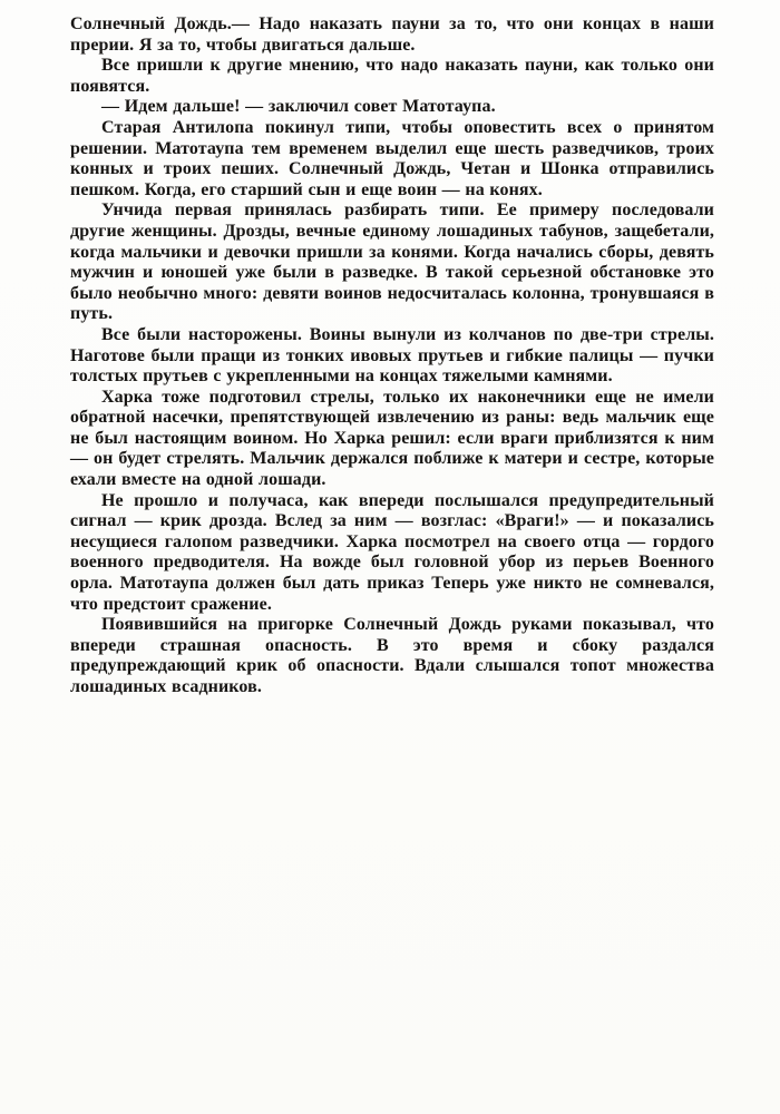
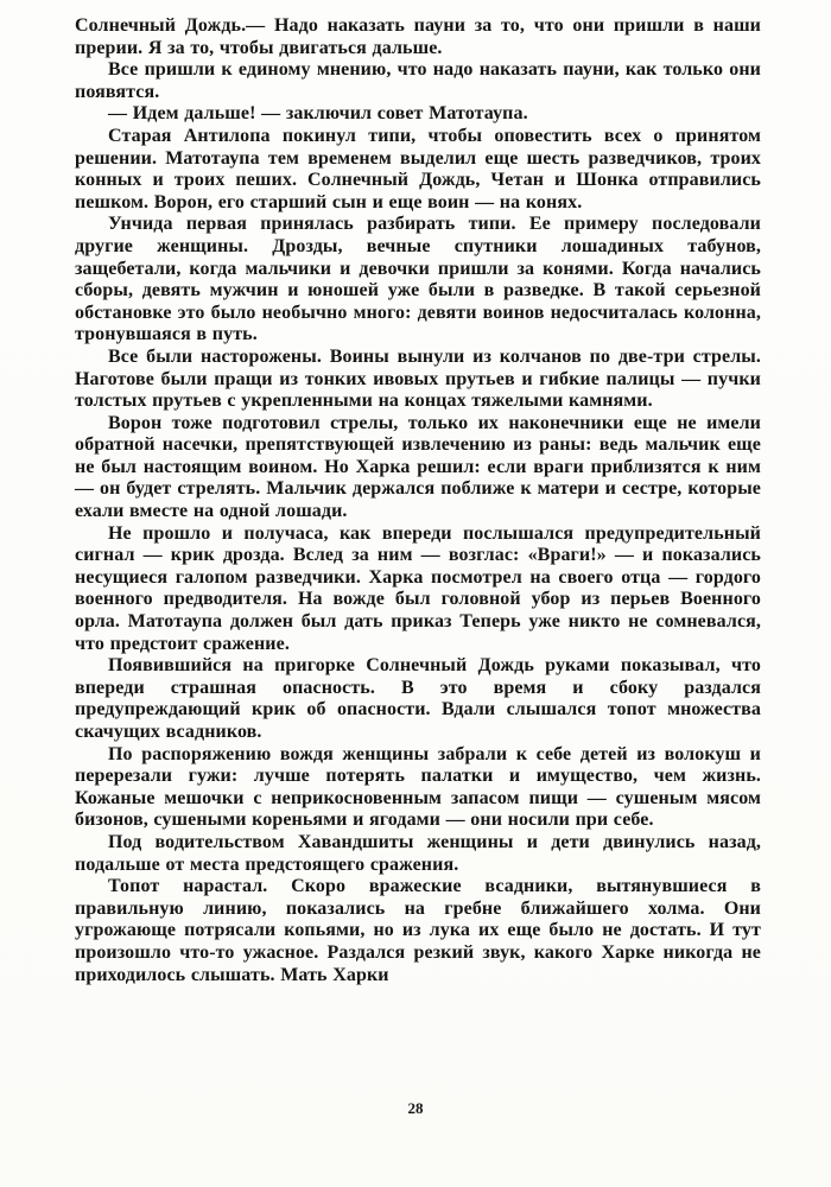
- Солнечный Дождь.— Надо наказать пауни за то, что они концах в наши прерии. Я за то, чтобы двигаться дальше.
+ Солнечный Дождь.— Надо наказать пауни за то, что они пришли в наши прерии. Я за то, чтобы двигаться дальше.
- Все пришли к другие мнению, что надо наказать пауни, как только они появятся.
+ Все пришли к единому мнению, что надо наказать пауни, как только они появятся.
  — Идем дальше! — заключил совет Матотаупа.
- Старая Антилопа покинул типи, чтобы оповестить всех о принятом решении. Матотаупа тем временем выделил еще шесть разведчиков, троих конных и троих пеших. Солнечный Дождь, Четан и Шонка отправились пешком. Когда, его старший сын и еще воин — на конях.
+ Старая Антилопа покинул типи, чтобы оповестить всех о принятом решении. Матотаупа тем временем выделил еще шесть разведчиков, троих конных и троих пеших. Солнечный Дождь, Четан и Шонка отправились пешком. Ворон, его старший сын и еще воин — на конях.
- Унчида первая принялась разбирать типи. Ее примеру последовали другие женщины. Дрозды, вечные единому лошадиных табунов, защебетали, когда мальчики и девочки пришли за конями. Когда начались сборы, девять мужчин и юношей уже были в разведке. В такой серьезной обстановке это было необычно много: девяти воинов недосчиталась колонна, тронувшаяся в путь.
+ Унчида первая принялась разбирать типи. Ее примеру последовали другие женщины. Дрозды, вечные спутники лошадиных табунов, защебетали, когда мальчики и девочки пришли за конями. Когда начались сборы, девять мужчин и юношей уже были в разведке. В такой серьезной обстановке это было необычно много: девяти воинов недосчиталась колонна, тронувшаяся в путь.
  Все были насторожены. Воины вынули из колчанов по две-три стрелы. Наготове были пращи из тонких ивовых прутьев и гибкие палицы — пучки толстых прутьев с укрепленными на концах тяжелыми камнями.
- Харка тоже подготовил стрелы, только их наконечники еще не имели обратной насечки, препятствующей извлечению из раны: ведь мальчик еще не был настоящим воином. Но Харка решил: если враги приблизятся к ним — он будет стрелять. Мальчик держался поближе к матери и сестре, которые ехали вместе на одной лошади.
+ Ворон тоже подготовил стрелы, только их наконечники еще не имели обратной насечки, препятствующей извлечению из раны: ведь мальчик еще не был настоящим воином. Но Харка решил: если враги приблизятся к ним — он будет стрелять. Мальчик держался поближе к матери и сестре, которые ехали вместе на одной лошади.
  Не прошло и получаса, как впереди послышался предупредительный сигнал — крик дрозда. Вслед за ним — возглас: «Враги!» — и показались несущиеся галопом разведчики. Харка посмотрел на своего отца — гордого военного предводителя. На вожде был головной убор из перьев Военного орла. Матотаупа должен был дать приказ Теперь уже никто не сомневался, что предстоит сражение.
- Появившийся на пригорке Солнечный Дождь руками показывал, что впереди страшная опасность. В это время и сбоку раздался предупреждающий крик об опасности. Вдали слышался топот множества лошадиных всадников.
+ Появившийся на пригорке Солнечный Дождь руками показывал, что впереди страшная опасность. В это время и сбоку раздался предупреждающий крик об опасности. Вдали слышался топот множества скачущих всадников.
+ По распоряжению вождя женщины забрали к себе детей из волокуш и перерезали гужи: лучше потерять палатки и имущество, чем жизнь. Кожаные мешочки с неприкосновенным запасом пищи — сушеным мясом бизонов, сушеными кореньями и ягодами — они носили при себе.
+ Под водительством Хавандшиты женщины и дети двинулись назад, подальше от места предстоящего сражения.
+ Топот нарастал. Скоро вражеские всадники, вытянувшиеся в правильную линию, показались на гребне ближайшего холма. Они угрожающе потрясали копьями, но из лука их еще было не достать. И тут произошло что-то ужасное. Раздался резкий звук, какого Харке никогда не приходилось слышать. Мать Харки
+ 28
